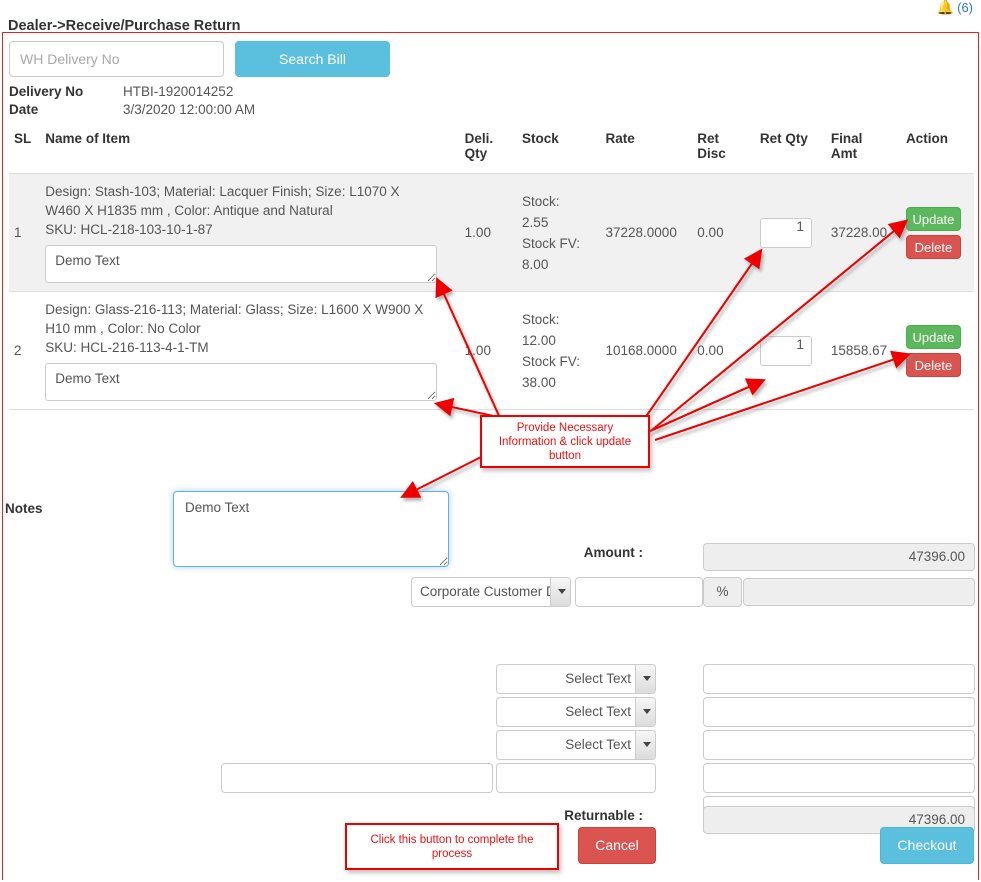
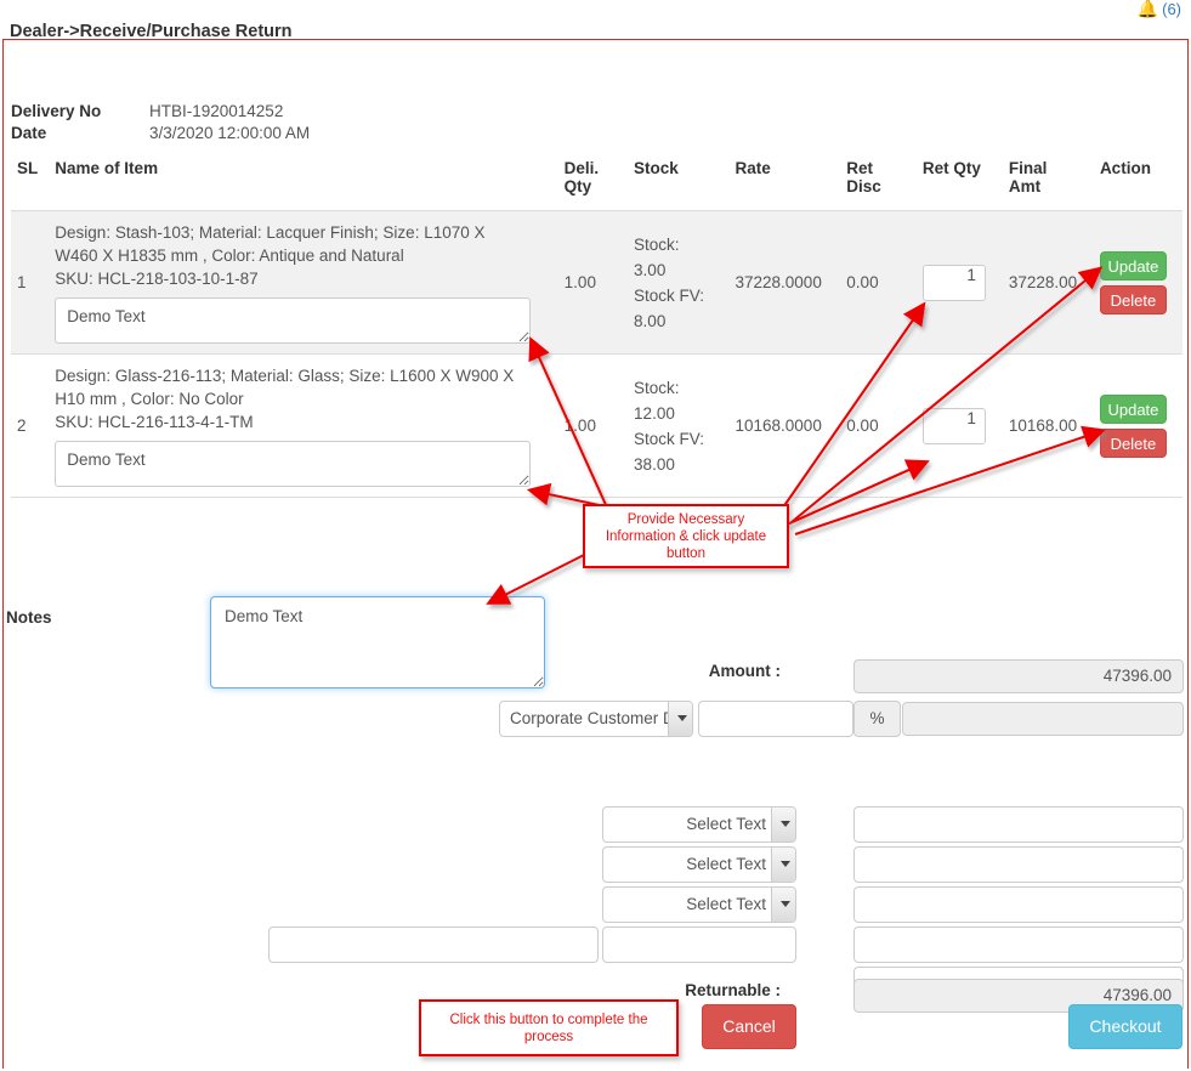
  🔔
  (6)
  Dealer->Receive/Purchase Return
- WH Delivery No
- Search Bill
  Delivery No
  HTBI-1920014252
  Date
  3/3/2020 12:00:00 AM
  SL	Name of Item	Deli.Qty	Stock	Rate	RetDisc	Ret Qty	FinalAmt	Action
- 1	Design: Stash-103; Material: Lacquer Finish; Size: L1070 X W460 X H1835 mm , Color: Antique and Natural SKU: HCL-218-103-10-1-87 Demo Text	1.00	Stock: 2.55 Stock FV: 8.00	37228.0000	0.00	1	37228.00	Update Delete
+ 1	Design: Stash-103; Material: Lacquer Finish; Size: L1070 X W460 X H1835 mm , Color: Antique and Natural SKU: HCL-218-103-10-1-87 Demo Text	1.00	Stock: 3.00 Stock FV: 8.00	37228.0000	0.00	1	37228.00	Update Delete
- 2	Design: Glass-216-113; Material: Glass; Size: L1600 X W900 X H10 mm , Color: No Color SKU: HCL-216-113-4-1-TM Demo Text	.00	Stock: 12.00 Stock FV: 38.00	10168.0000	0.00	1	15858.67	Update Delete
+ 2	Design: Glass-216-113; Material: Glass; Size: L1600 X W900 X H10 mm , Color: No Color SKU: HCL-216-113-4-1-TM Demo Text	.00	Stock: 12.00 Stock FV: 38.00	10168.0000	0.00	1	10168.00	Update Delete
  Notes
  Demo Text
  Amount :
  47396.00
  Corporate Customer
  %
  Select Text
  Select Text
  Select Text
  Returnable :
  47396.00
  Checkout
  Provide Necessary Information & click update button
  Click this button to complete the process
